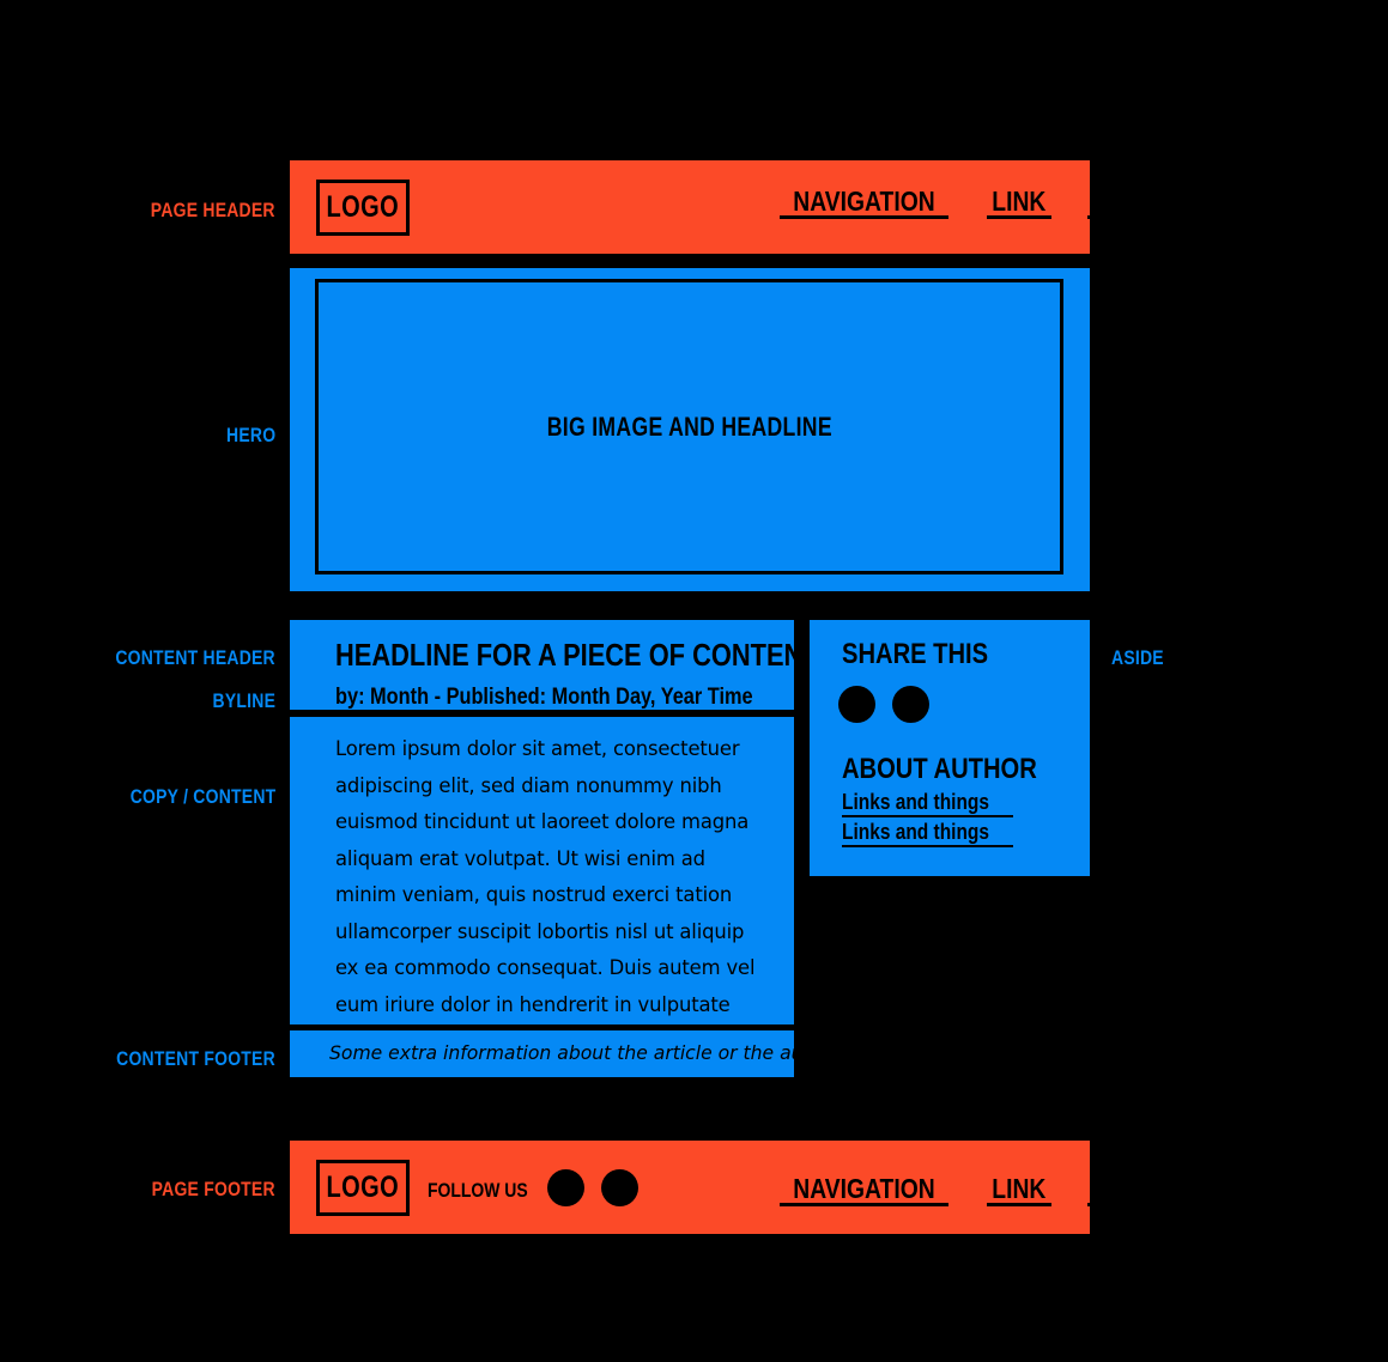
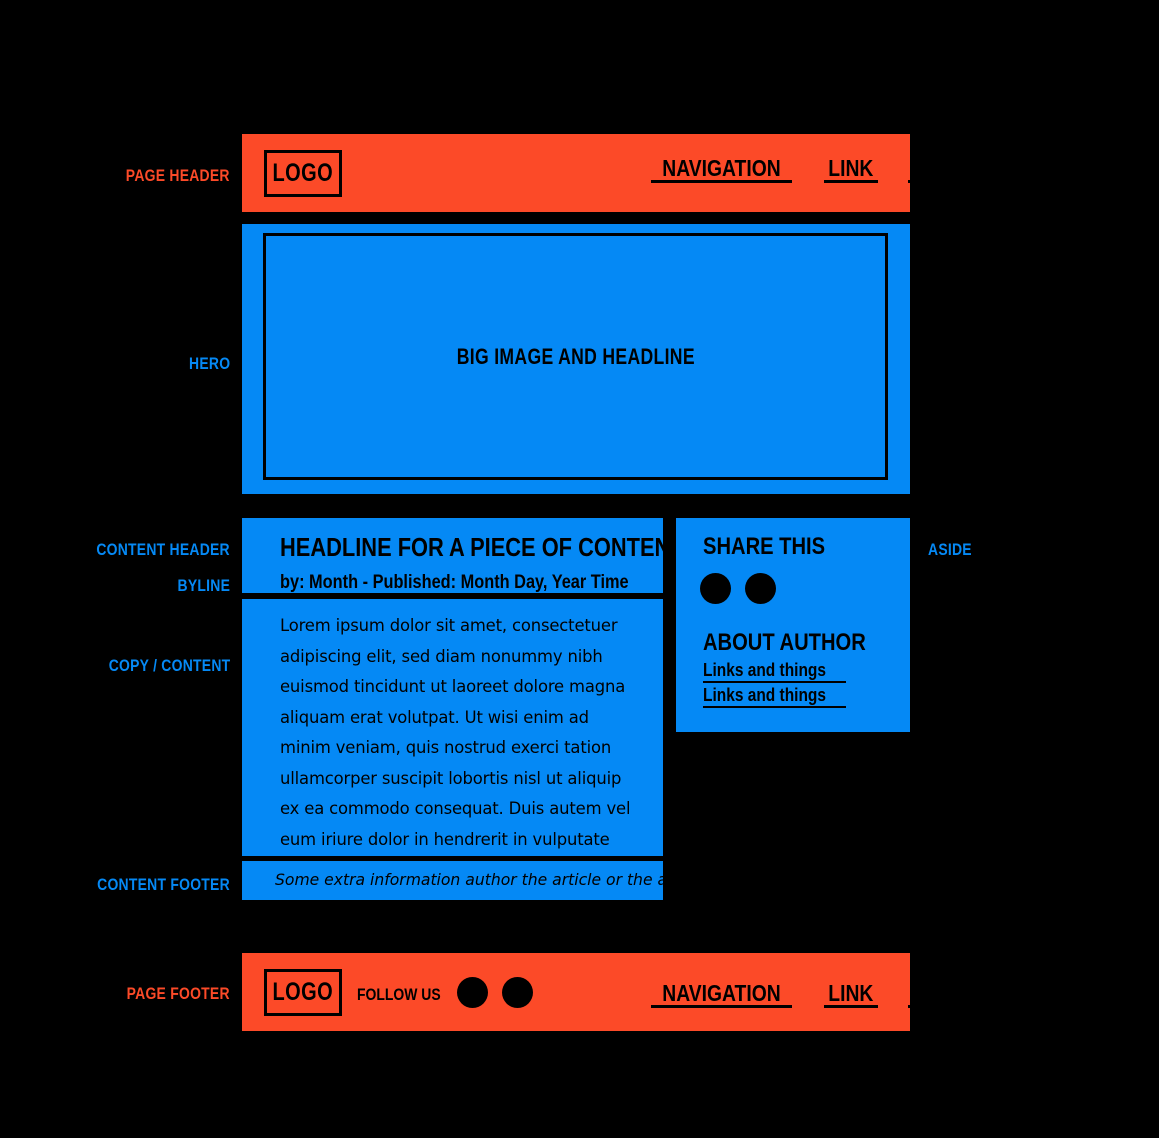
  PAGE HEADER
  LOGO
  NAVIGATION
  LINK
  HERO
  BIG IMAGE AND HEADLINE
  CONTENT HEADER
  BYLINE
  HEADLINE FOR A PIECE OF CONTEN
  by: Month - Published: Month Day, Year Time
  COPY / CONTENT
  Lorem ipsum dolor sit amet, consectetuer adipiscing elit, sed diam nonummy nibh euismod tincidunt ut laoreet dolore magna aliquam erat volutpat. Ut wisi enim ad minim veniam, quis nostrud exerci tation ullamcorper suscipit lobortis nisl ut aliquip ex ea commodo consequat. Duis autem vel eum iriure dolor in hendrerit in vulputate dolore eu feugiat nulla facilisis at
  CONTENT FOOTER
- Some extra information about the article or the author
+ Some extra information author the article or the author
  ASIDE
  SHARE THIS
  ABOUT AUTHOR
  Links and things
  Links and things
  PAGE FOOTER
  LOGO
  FOLLOW US
  NAVIGATION
  LINK
